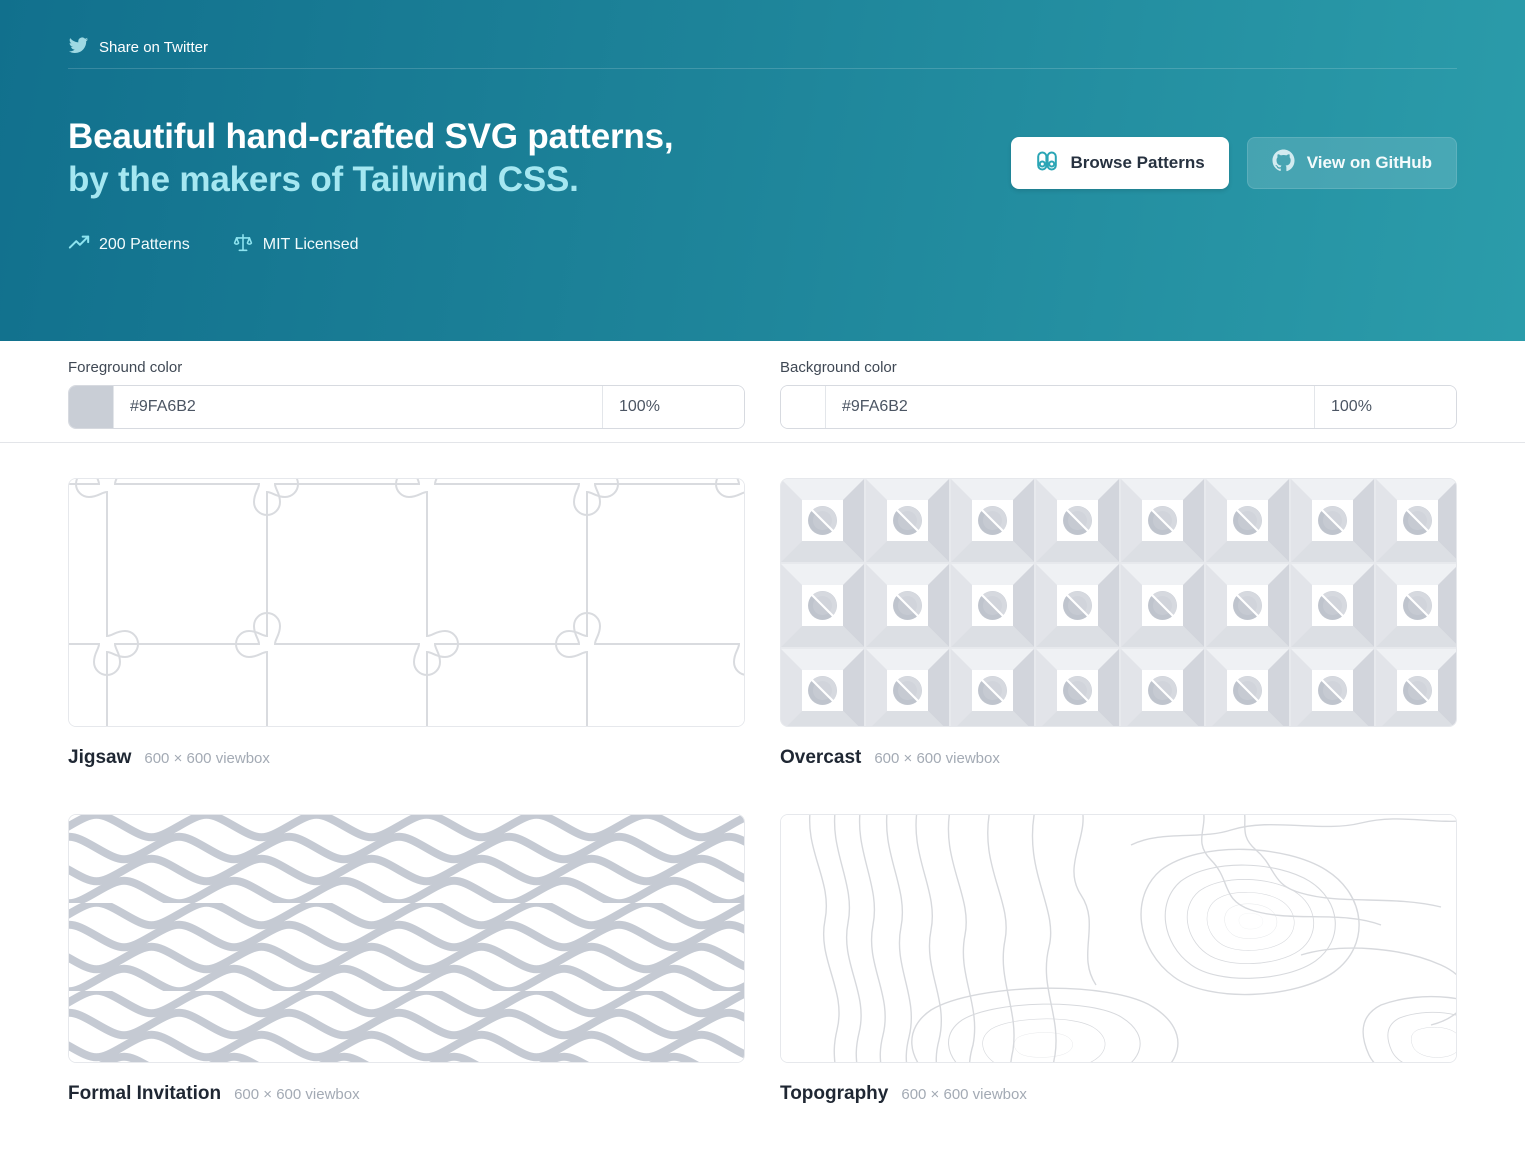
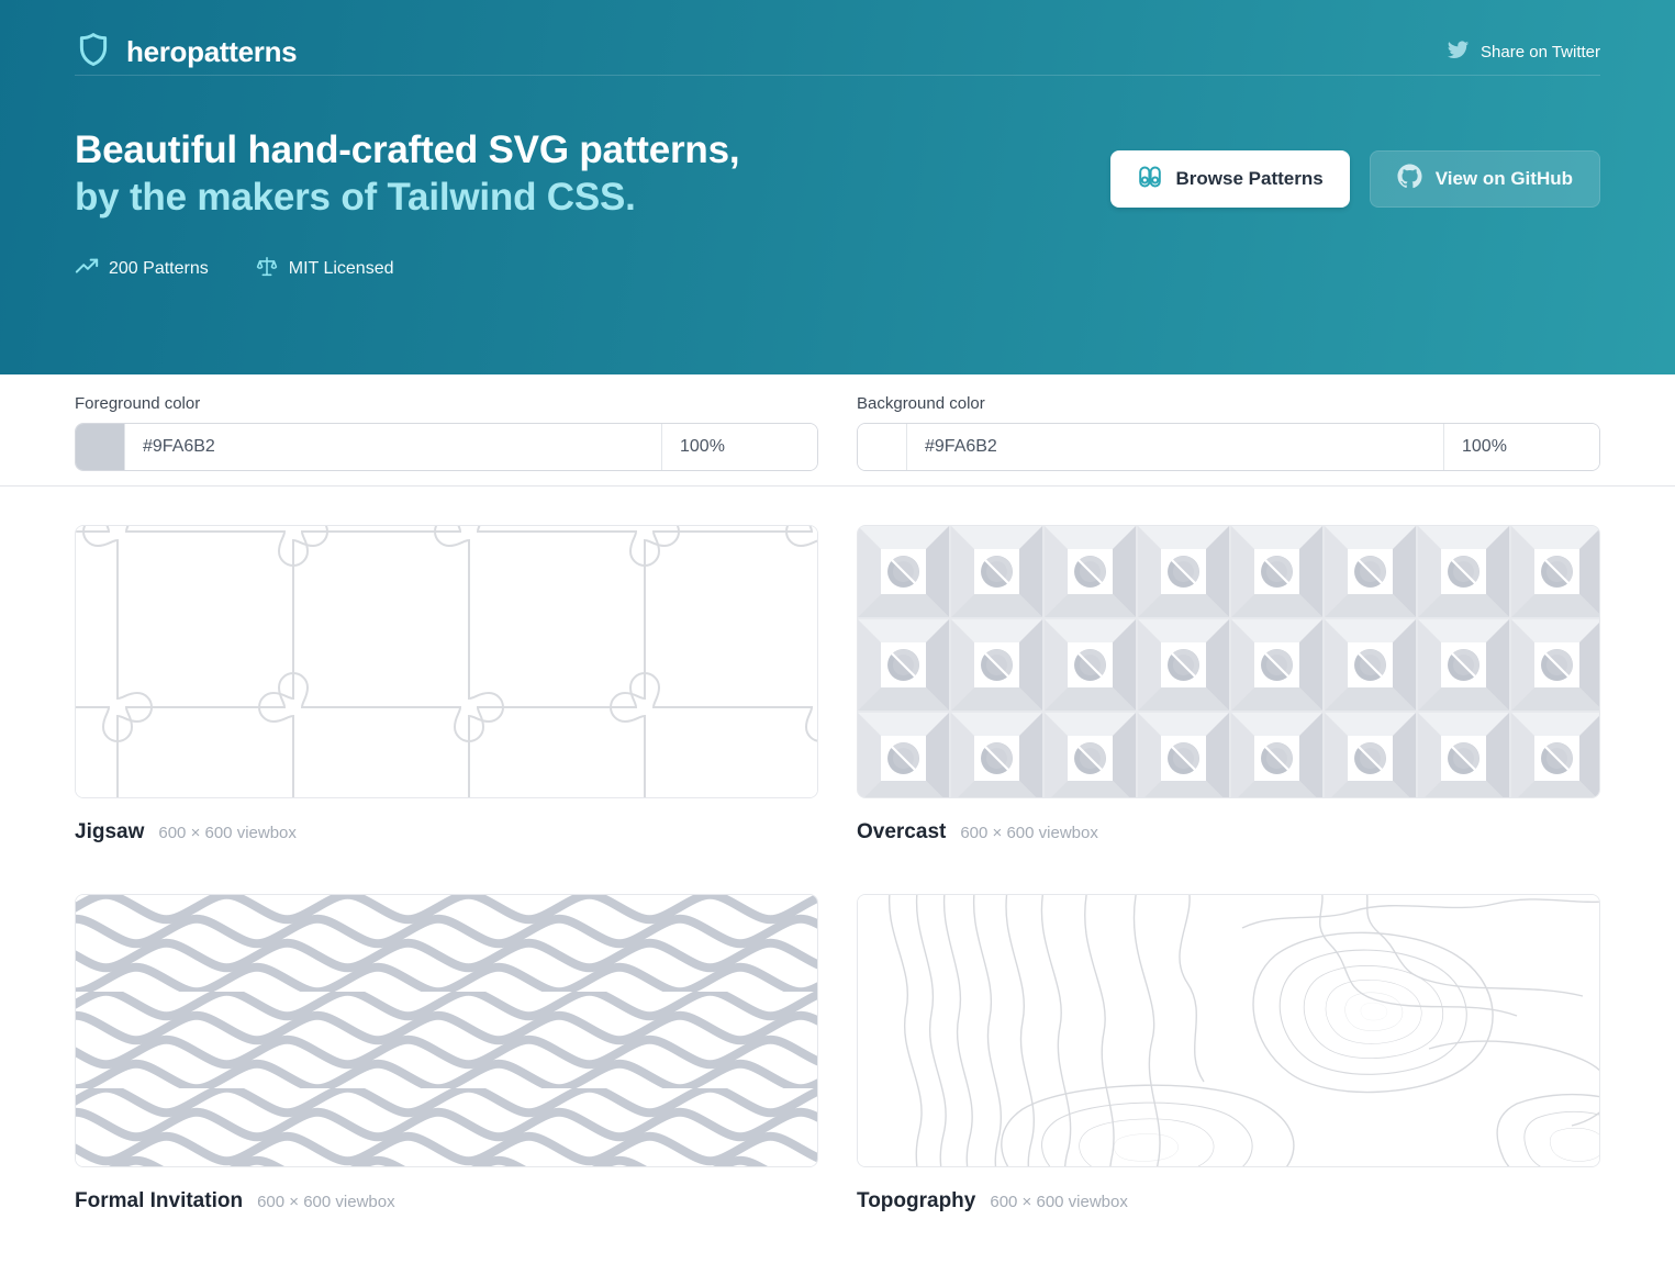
+ heropatterns
  Share on Twitter
  Beautiful hand-crafted SVG patterns,
  by the makers of Tailwind CSS.
  200 Patterns
  MIT Licensed
  Browse Patterns
  View on GitHub
  Foreground color
  #9FA6B2
  100%
  Background color
  #9FA6B2
  100%
  Jigsaw
  600 × 600 viewbox
  Overcast
  600 × 600 viewbox
  Formal Invitation
  600 × 600 viewbox
  Topography
  600 × 600 viewbox
